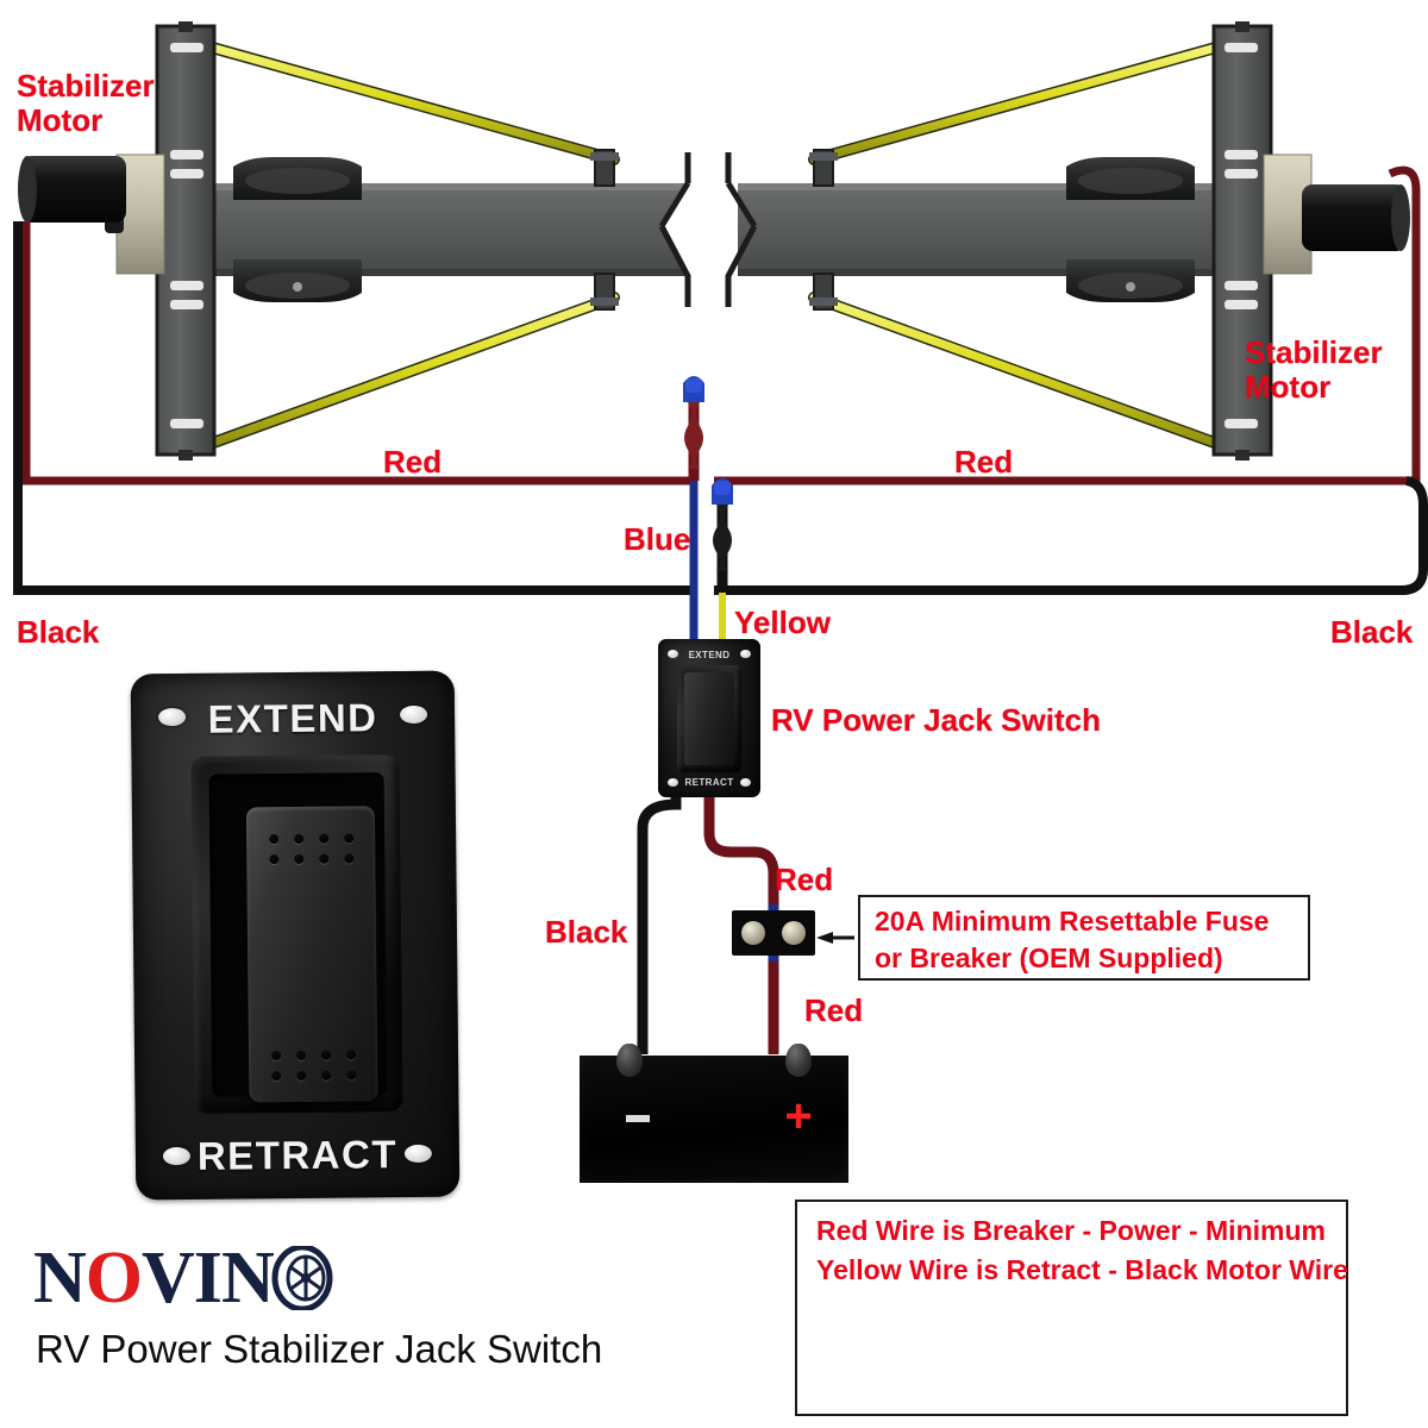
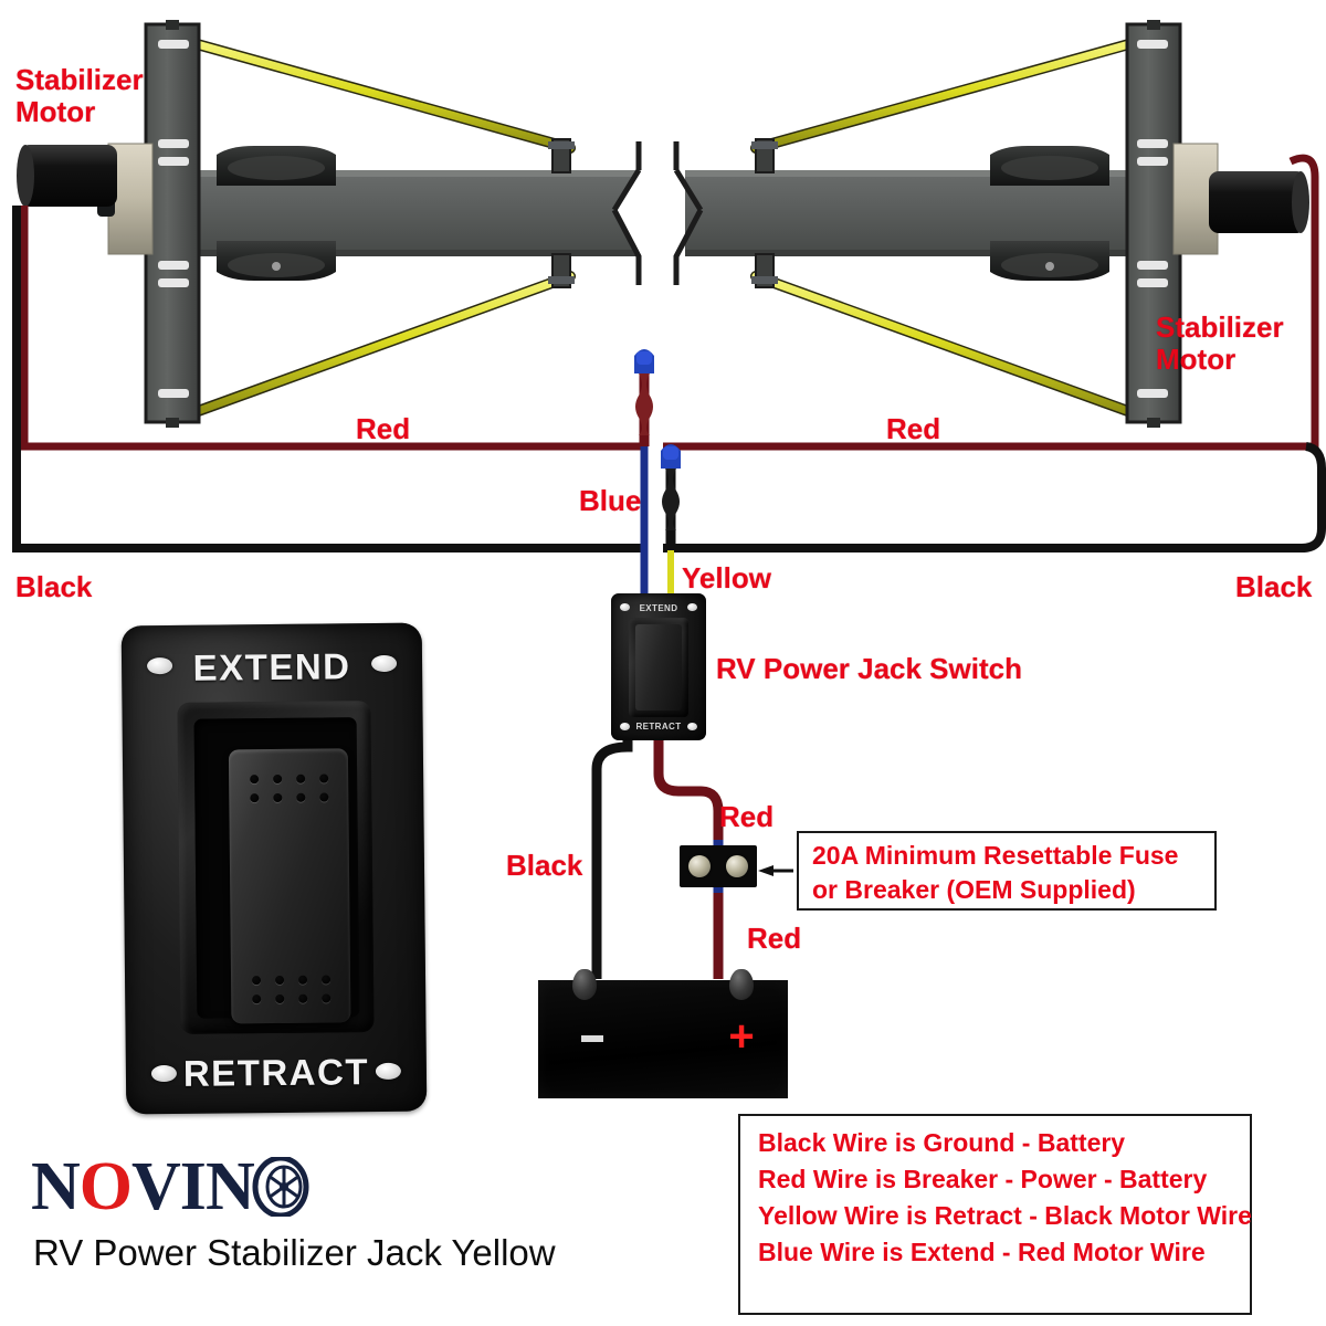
  Stabilizer
  Motor
  Stabilizer
  Motor
  Red
  Red
  Black
  Black
  Blue
  Yellow
  RV Power Jack Switch
  Black
  Red
  Red
  EXTEND
  RETRACT
  EXTEND
  RETRACT
  +
  20A Minimum Resettable Fuse
  or Breaker (OEM Supplied)
+ Black Wire is Ground - Battery
- Red Wire is Breaker - Power - Minimum
+ Red Wire is Breaker - Power - Battery
  Yellow Wire is Retract - Black Motor Wire
+ Blue Wire is Extend - Red Motor Wire
  N
  O
  V
  I
  N
- RV Power Stabilizer Jack Switch
+ RV Power Stabilizer Jack Yellow
